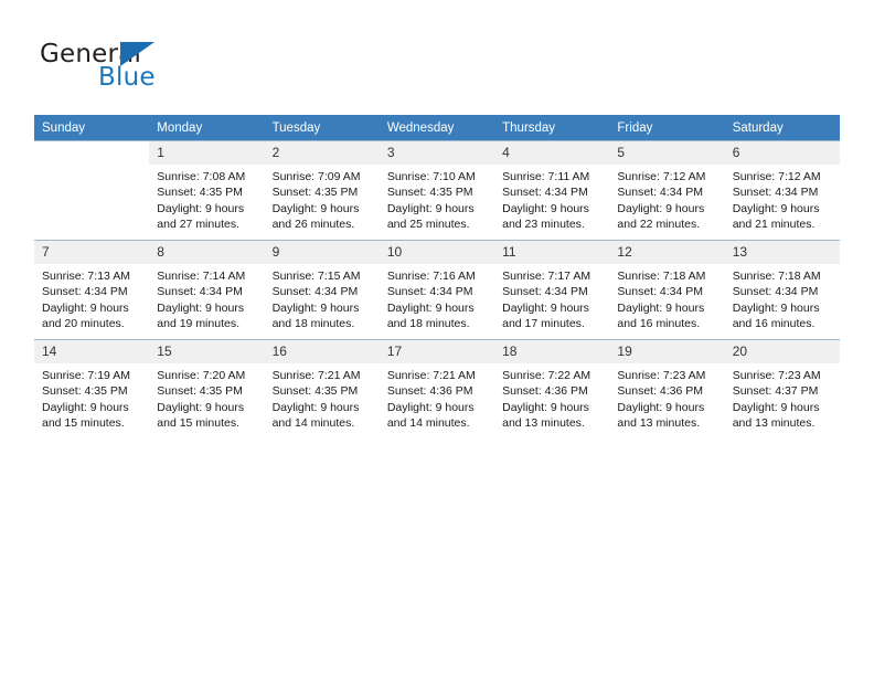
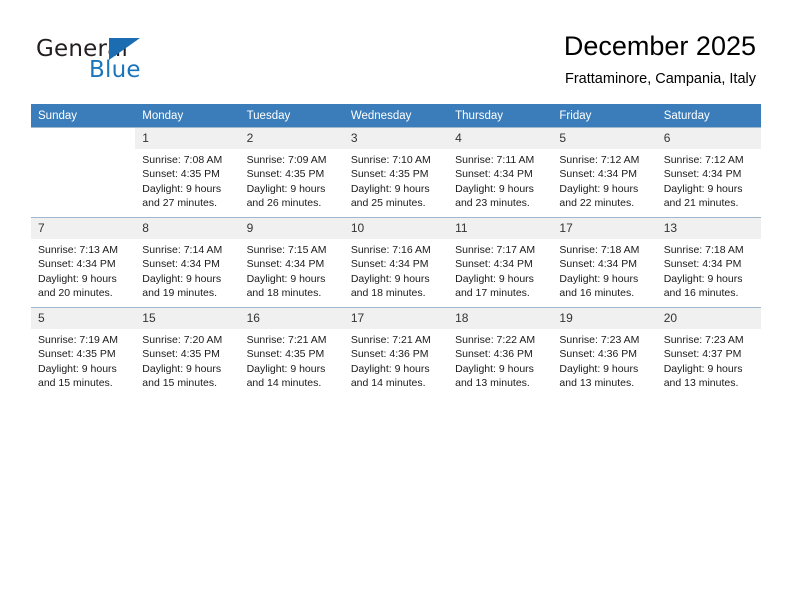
  General
  Blue
+ December 2025
+ Frattaminore, Campania, Italy
  Sunday	Monday	Tuesday	Wednesday	Thursday	Friday	Saturday
  	1Sunrise: 7:08 AM Sunset: 4:35 PM Daylight: 9 hours and 27 minutes.	2Sunrise: 7:09 AM Sunset: 4:35 PM Daylight: 9 hours and 26 minutes.	3Sunrise: 7:10 AM Sunset: 4:35 PM Daylight: 9 hours and 25 minutes.	4Sunrise: 7:11 AM Sunset: 4:34 PM Daylight: 9 hours and 23 minutes.	5Sunrise: 7:12 AM Sunset: 4:34 PM Daylight: 9 hours and 22 minutes.	6Sunrise: 7:12 AM Sunset: 4:34 PM Daylight: 9 hours and 21 minutes.
- 7Sunrise: 7:13 AM Sunset: 4:34 PM Daylight: 9 hours and 20 minutes.	8Sunrise: 7:14 AM Sunset: 4:34 PM Daylight: 9 hours and 19 minutes.	9Sunrise: 7:15 AM Sunset: 4:34 PM Daylight: 9 hours and 18 minutes.	10Sunrise: 7:16 AM Sunset: 4:34 PM Daylight: 9 hours and 18 minutes.	11Sunrise: 7:17 AM Sunset: 4:34 PM Daylight: 9 hours and 17 minutes.	12Sunrise: 7:18 AM Sunset: 4:34 PM Daylight: 9 hours and 16 minutes.	13Sunrise: 7:18 AM Sunset: 4:34 PM Daylight: 9 hours and 16 minutes.
+ 7Sunrise: 7:13 AM Sunset: 4:34 PM Daylight: 9 hours and 20 minutes.	8Sunrise: 7:14 AM Sunset: 4:34 PM Daylight: 9 hours and 19 minutes.	9Sunrise: 7:15 AM Sunset: 4:34 PM Daylight: 9 hours and 18 minutes.	10Sunrise: 7:16 AM Sunset: 4:34 PM Daylight: 9 hours and 18 minutes.	11Sunrise: 7:17 AM Sunset: 4:34 PM Daylight: 9 hours and 17 minutes.	17Sunrise: 7:18 AM Sunset: 4:34 PM Daylight: 9 hours and 16 minutes.	13Sunrise: 7:18 AM Sunset: 4:34 PM Daylight: 9 hours and 16 minutes.
- 14Sunrise: 7:19 AM Sunset: 4:35 PM Daylight: 9 hours and 15 minutes.	15Sunrise: 7:20 AM Sunset: 4:35 PM Daylight: 9 hours and 15 minutes.	16Sunrise: 7:21 AM Sunset: 4:35 PM Daylight: 9 hours and 14 minutes.	17Sunrise: 7:21 AM Sunset: 4:36 PM Daylight: 9 hours and 14 minutes.	18Sunrise: 7:22 AM Sunset: 4:36 PM Daylight: 9 hours and 13 minutes.	19Sunrise: 7:23 AM Sunset: 4:36 PM Daylight: 9 hours and 13 minutes.	20Sunrise: 7:23 AM Sunset: 4:37 PM Daylight: 9 hours and 13 minutes.
+ 5Sunrise: 7:19 AM Sunset: 4:35 PM Daylight: 9 hours and 15 minutes.	15Sunrise: 7:20 AM Sunset: 4:35 PM Daylight: 9 hours and 15 minutes.	16Sunrise: 7:21 AM Sunset: 4:35 PM Daylight: 9 hours and 14 minutes.	17Sunrise: 7:21 AM Sunset: 4:36 PM Daylight: 9 hours and 14 minutes.	18Sunrise: 7:22 AM Sunset: 4:36 PM Daylight: 9 hours and 13 minutes.	19Sunrise: 7:23 AM Sunset: 4:36 PM Daylight: 9 hours and 13 minutes.	20Sunrise: 7:23 AM Sunset: 4:37 PM Daylight: 9 hours and 13 minutes.
